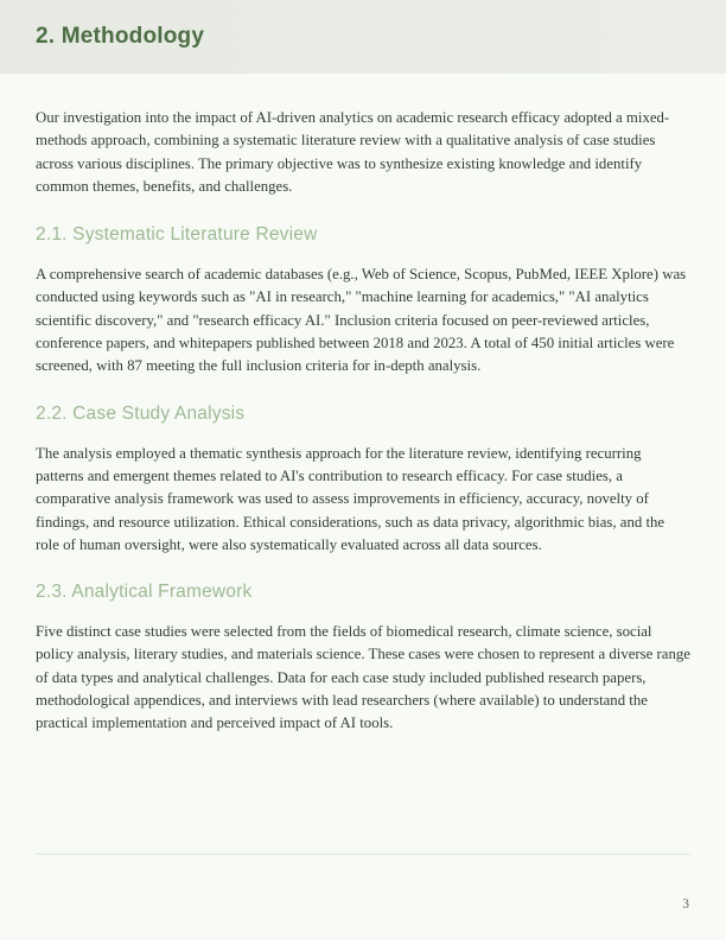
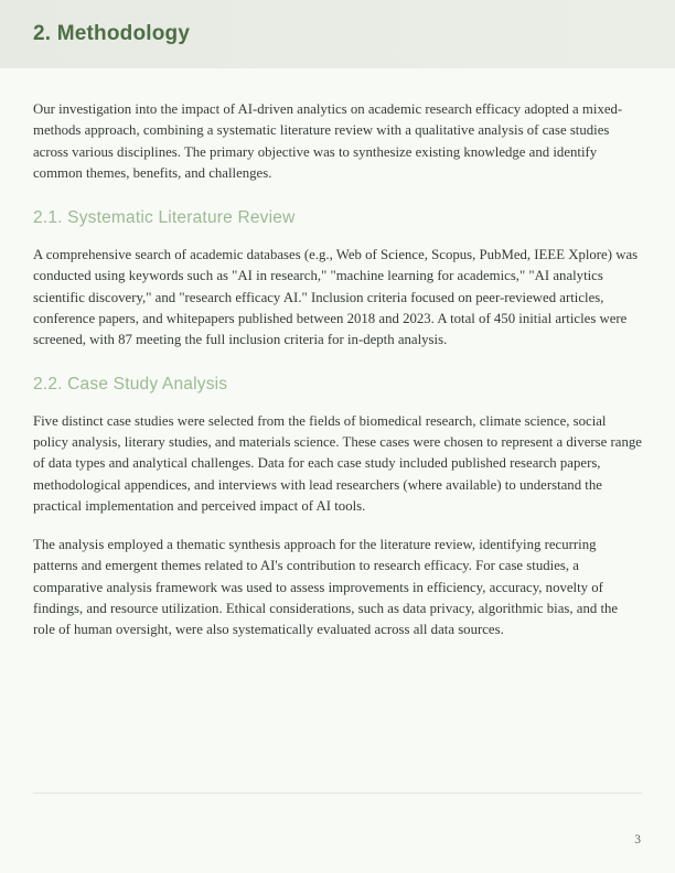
  2. Methodology
  Our investigation into the impact of AI-driven analytics on academic research efficacy adopted a mixed-methods approach, combining a systematic literature review with a qualitative analysis of case studies across various disciplines. The primary objective was to synthesize existing knowledge and identify common themes, benefits, and challenges.
  2.1. Systematic Literature Review
  A comprehensive search of academic databases (e.g., Web of Science, Scopus, PubMed, IEEE Xplore) was conducted using keywords such as "AI in research," "machine learning for academics," "AI analytics scientific discovery," and "research efficacy AI." Inclusion criteria focused on peer-reviewed articles, conference papers, and whitepapers published between 2018 and 2023. A total of 450 initial articles were screened, with 87 meeting the full inclusion criteria for in-depth analysis.
  2.2. Case Study Analysis
- The analysis employed a thematic synthesis approach for the literature review, identifying recurring patterns and emergent themes related to AI's contribution to research efficacy. For case studies, a comparative analysis framework was used to assess improvements in efficiency, accuracy, novelty of findings, and resource utilization. Ethical considerations, such as data privacy, algorithmic bias, and the role of human oversight, were also systematically evaluated across all data sources.
+ Five distinct case studies were selected from the fields of biomedical research, climate science, social policy analysis, literary studies, and materials science. These cases were chosen to represent a diverse range of data types and analytical challenges. Data for each case study included published research papers, methodological appendices, and interviews with lead researchers (where available) to understand the practical implementation and perceived impact of AI tools.
- 2.3. Analytical Framework
- Five distinct case studies were selected from the fields of biomedical research, climate science, social policy analysis, literary studies, and materials science. These cases were chosen to represent a diverse range of data types and analytical challenges. Data for each case study included published research papers, methodological appendices, and interviews with lead researchers (where available) to understand the practical implementation and perceived impact of AI tools.
+ The analysis employed a thematic synthesis approach for the literature review, identifying recurring patterns and emergent themes related to AI's contribution to research efficacy. For case studies, a comparative analysis framework was used to assess improvements in efficiency, accuracy, novelty of findings, and resource utilization. Ethical considerations, such as data privacy, algorithmic bias, and the role of human oversight, were also systematically evaluated across all data sources.
  3
